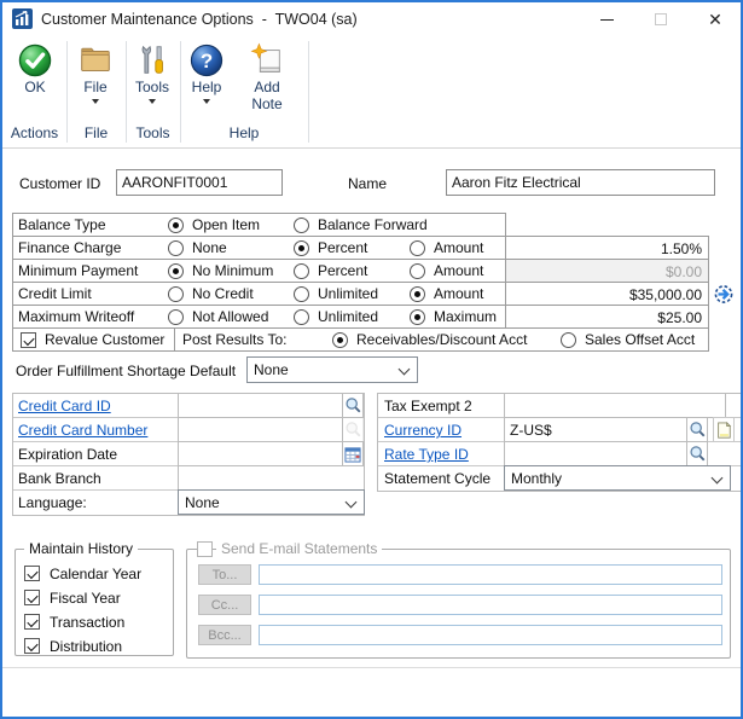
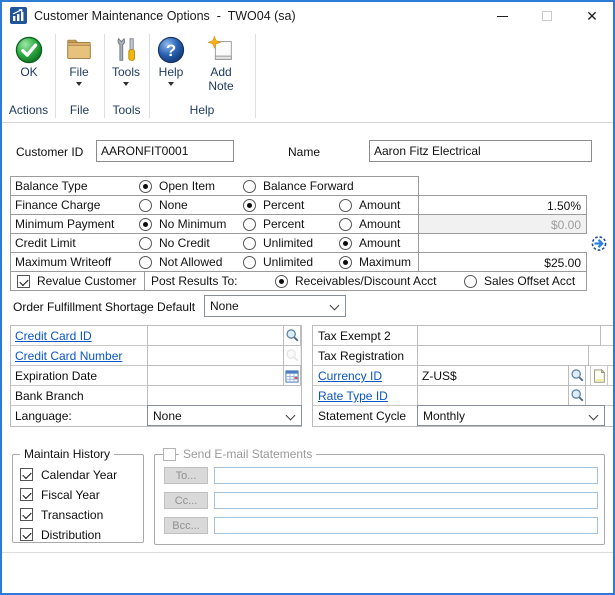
  Customer Maintenance Options - TWO04 (sa)
  ✕
  OK
  File
  Tools
  ?
  Help
  Add
  Note
  Actions
  File
  Tools
  Help
  Customer ID
  AARONFIT0001
  Name
  Aaron Fitz Electrical
  Balance Type
  Open Item
  Balance Forward
  Finance Charge
  None
  Percent
  Amount
  1.50%
  Minimum Payment
  No Minimum
  Percent
  Amount
  $0.00
  Credit Limit
  No Credit
  Unlimited
  Amount
- $35,000.00
  Maximum Writeoff
  Not Allowed
  Unlimited
  Maximum
  $25.00
  Revalue Customer
  Post Results To:
  Receivables/Discount Acct
  Sales Offset Acct
  Order Fulfillment Shortage Default
  None
  Credit Card ID
  Credit Card Number
  Expiration Date
  Bank Branch
  Language:
  None
  Tax Exempt 2
+ Tax Registration
  Currency ID
  Z-US$
  Rate Type ID
  Statement Cycle
  Monthly
  Maintain History
  Calendar Year
  Fiscal Year
  Transaction
  Distribution
  Send E-mail Statements
  To...
  Cc...
  Bcc...
